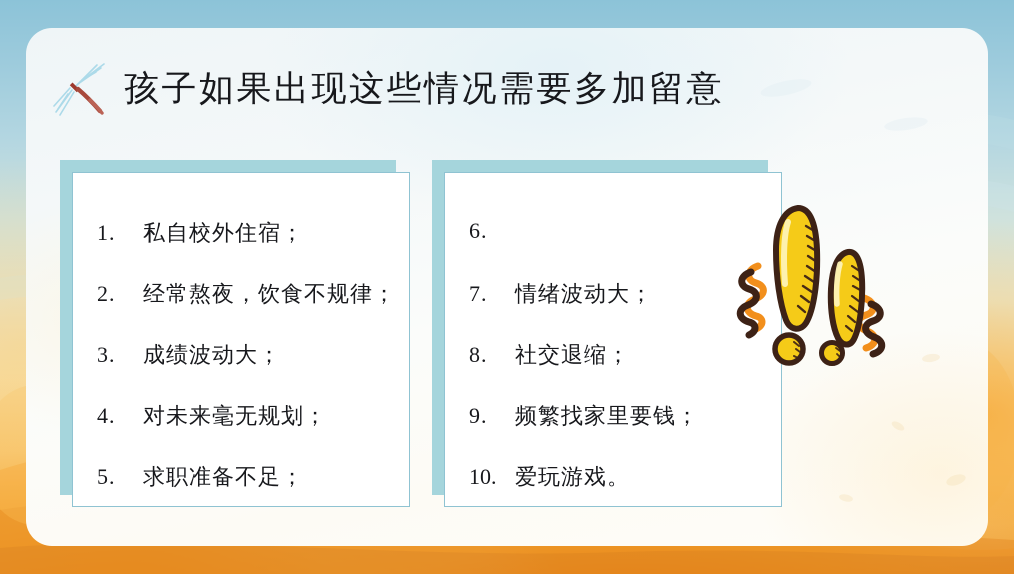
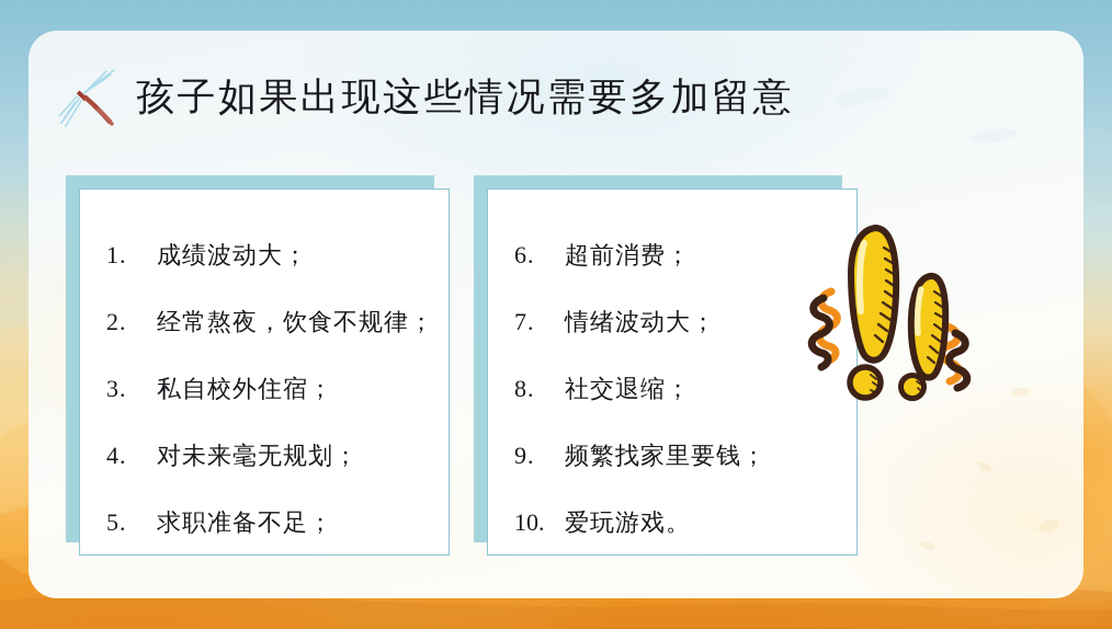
  孩子如果出现这些情况需要多加留意
  1.
- 私自校外住宿；
+ 成绩波动大；
  2.
  经常熬夜，饮食不规律；
  3.
- 成绩波动大；
+ 私自校外住宿；
  4.
  对未来毫无规划；
  5.
  求职准备不足；
  6.
+ 超前消费；
  7.
  情绪波动大；
  8.
  社交退缩；
  9.
  频繁找家里要钱；
  10.
  爱玩游戏。
